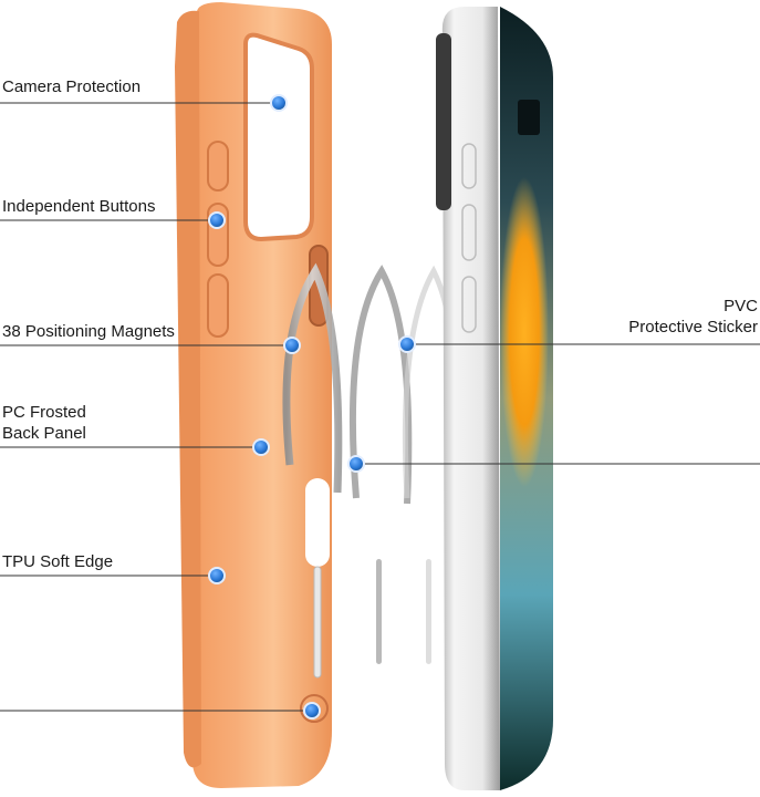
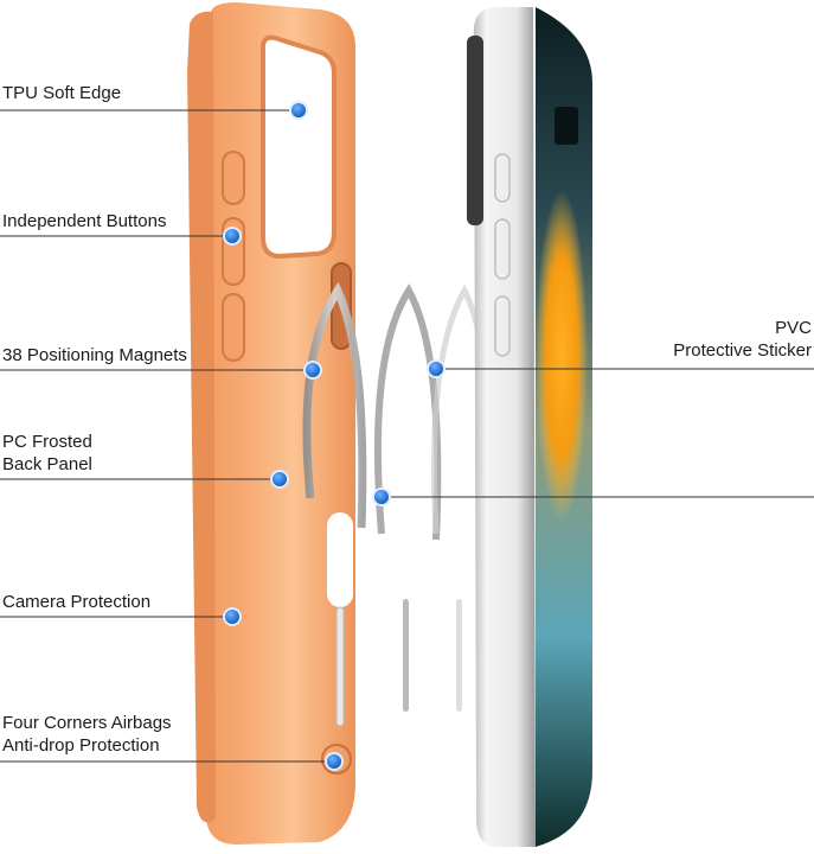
- Camera Protection
+ TPU Soft Edge
  Independent Buttons
  38 Positioning Magnets
  PC Frosted
  Back Panel
- TPU Soft Edge
+ Camera Protection
+ Four Corners Airbags
+ Anti-drop Protection
  PVC
  Protective Sticker
